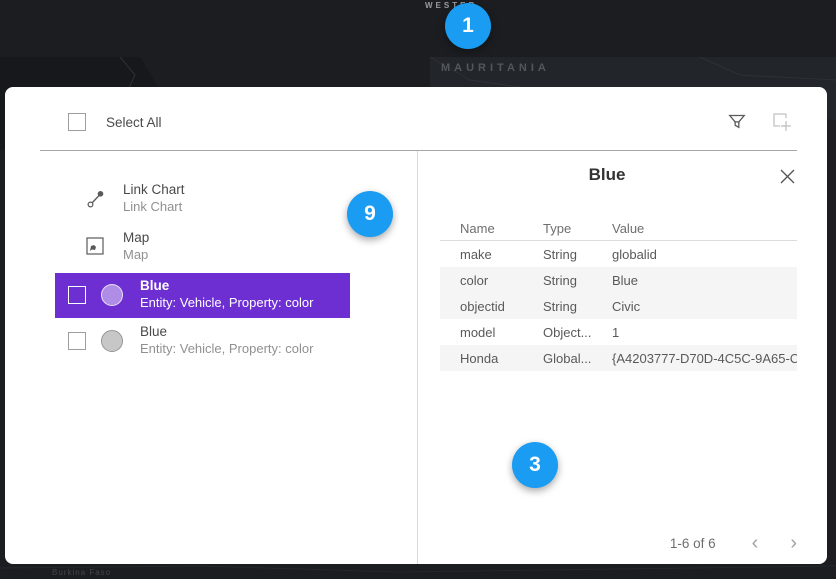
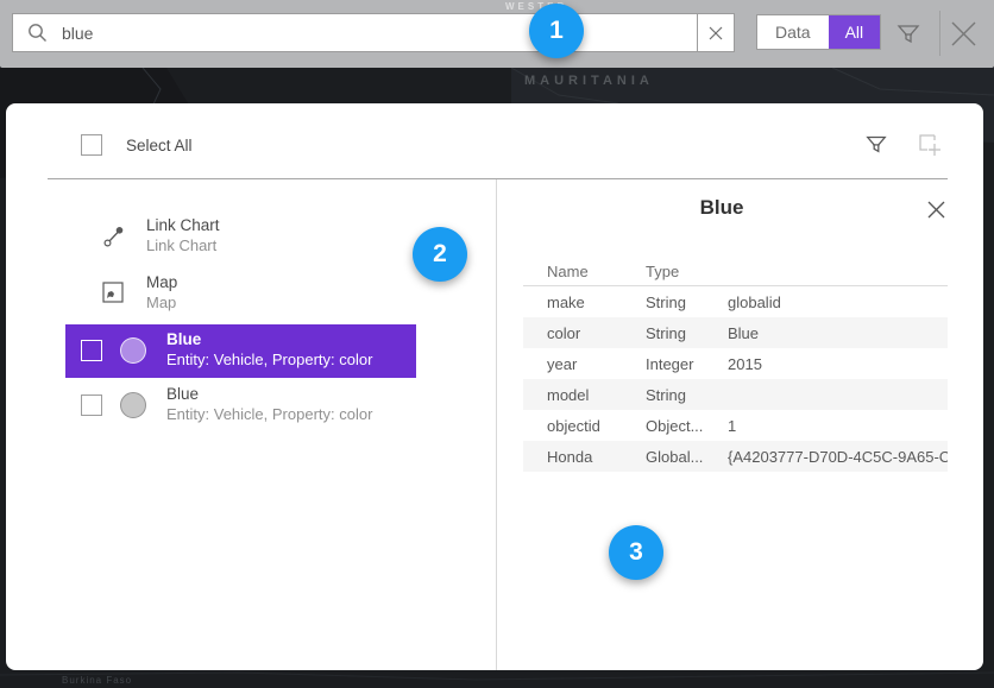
  MAURITANIA
  Burkina Faso
+ blue
+ Data
+ All
  Select All
  Link Chart
  Link Chart
  Map
  Map
  Blue
  Entity: Vehicle, Property: color
  Blue
  Entity: Vehicle, Property: color
  Blue
  Name
  Type
- Value
  make
  String
  globalid
  color
  String
  Blue
+ year
+ Integer
+ 2015
- objectid
+ model
  String
- Civic
- model
+ objectid
  Object...
  1
  Honda
  Global...
  {A4203777-D70D-4C5C-9A65-C
- 1-6 of 6
- ‹
- ›
  1
- 9
+ 2
  3
